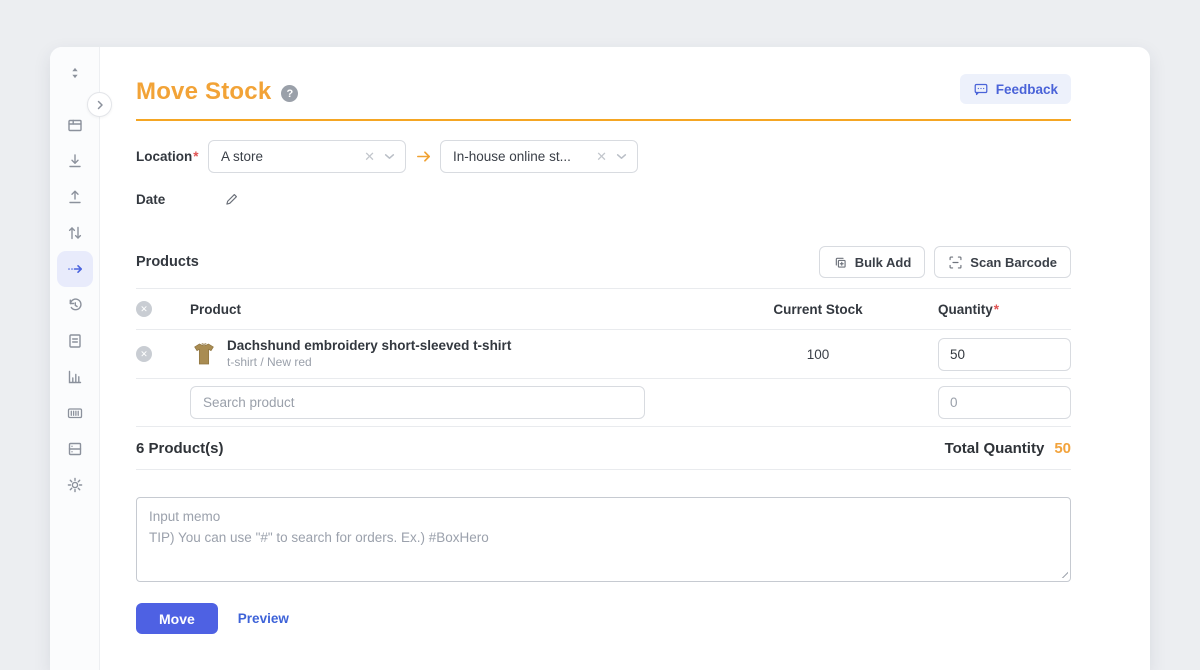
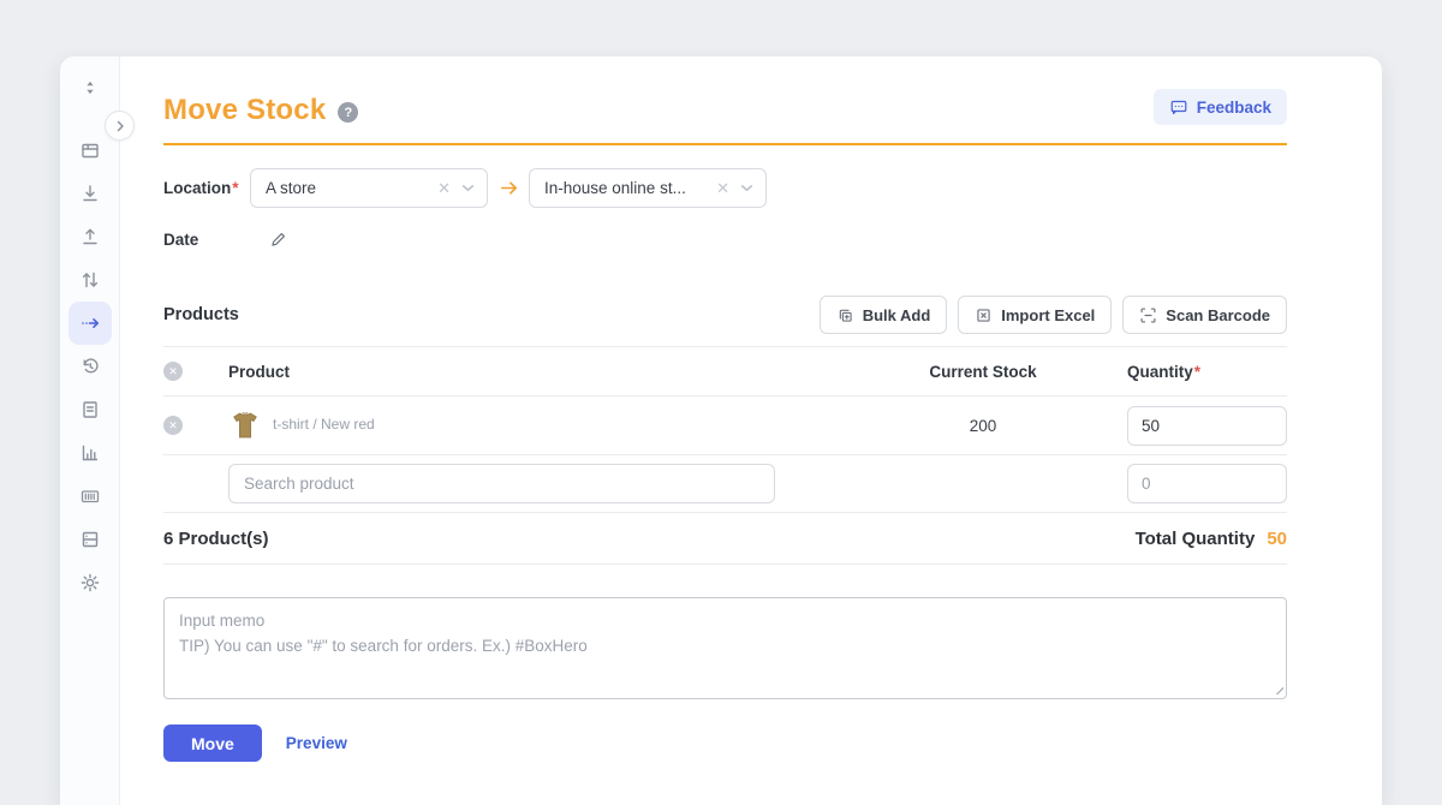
  Move Stock
  ?
  Feedback
  Location*
  A store
  ✕
  In-house online st...
  ✕
  Date
  Products
  Bulk Add
+ Import Excel
  Scan Barcode
  ✕
  Product
  Current Stock
  Quantity*
  ✕
- Dachshund embroidery short-sleeved t-shirt
  t-shirt / New red
- 100
+ 200
  50
  Search product
  0
  6 Product(s)
  Total Quantity
  50
  Input memo
  TIP) You can use "#" to search for orders. Ex.) #BoxHero
  Move
  Preview
